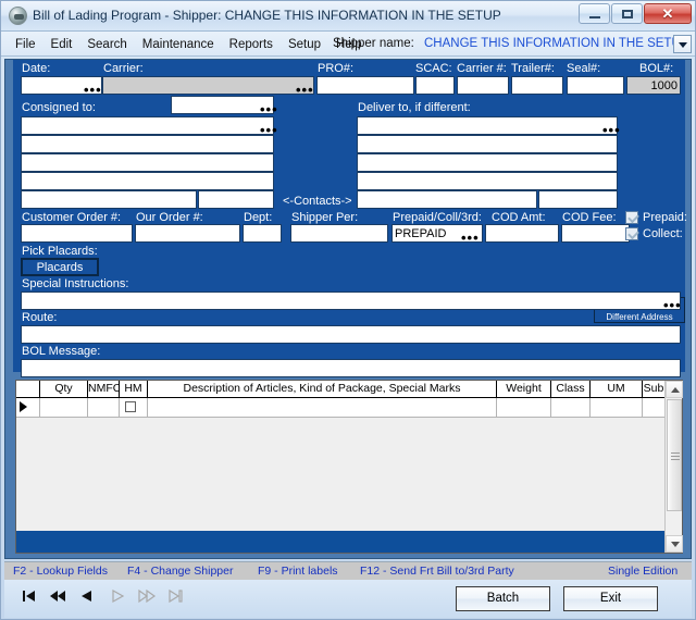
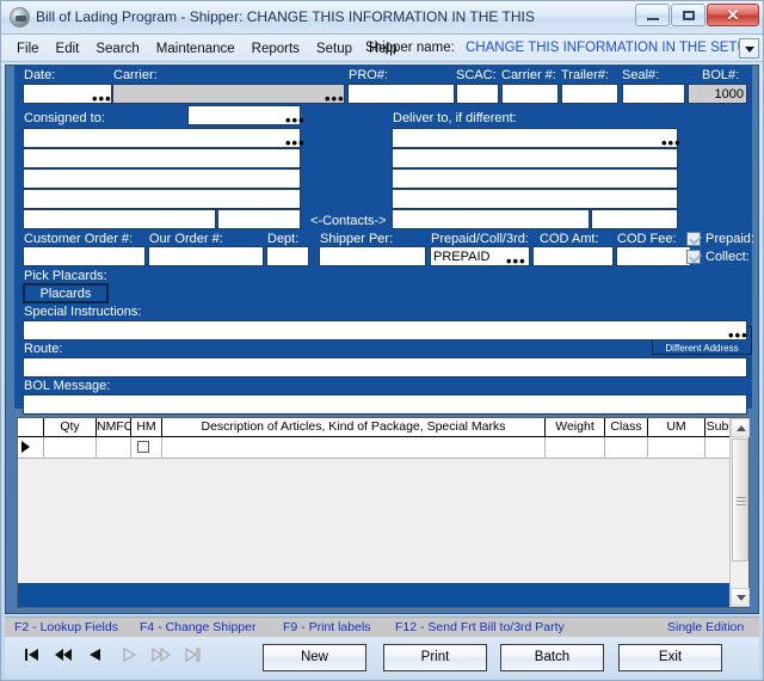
- Bill of Lading Program - Shipper: CHANGE THIS INFORMATION IN THE SETUP
+ Bill of Lading Program - Shipper: CHANGE THIS INFORMATION IN THE THIS
  File
  Edit
  Search
  Maintenance
  Reports
  Setup
  Help
  Shipper name:
  CHANGE THIS INFORMATION IN THE SET
  Date:
  •••
  Carrier:
  •••
  PRO#:
  SCAC:
  Carrier #:
  Trailer#:
  Seal#:
  BOL#:
  1000
  Consigned to:
  •••
  •••
  <-Contacts->
  Deliver to, if different:
  •••
  Customer Order #:
  Our Order #:
  Dept:
  Shipper Per:
  Prepaid/Coll/3rd:
  PREPAID
  •••
  COD Amt:
  COD Fee:
  Prepaid:
  Collect:
  Different Address
  Pick Placards:
  Placards
  Special Instructions:
  •••
  Route:
  BOL Message:
  Qty
  NMFC
  HM
  Description of Articles, Kind of Package, Special Marks
  Weight
  Class
  UM
  Sub
  F2 - Lookup Fields
  F4 - Change Shipper
  F9 - Print labels
  F12 - Send Frt Bill to/3rd Party
  Single Edition
+ New
+ Print
  Batch
  Exit
